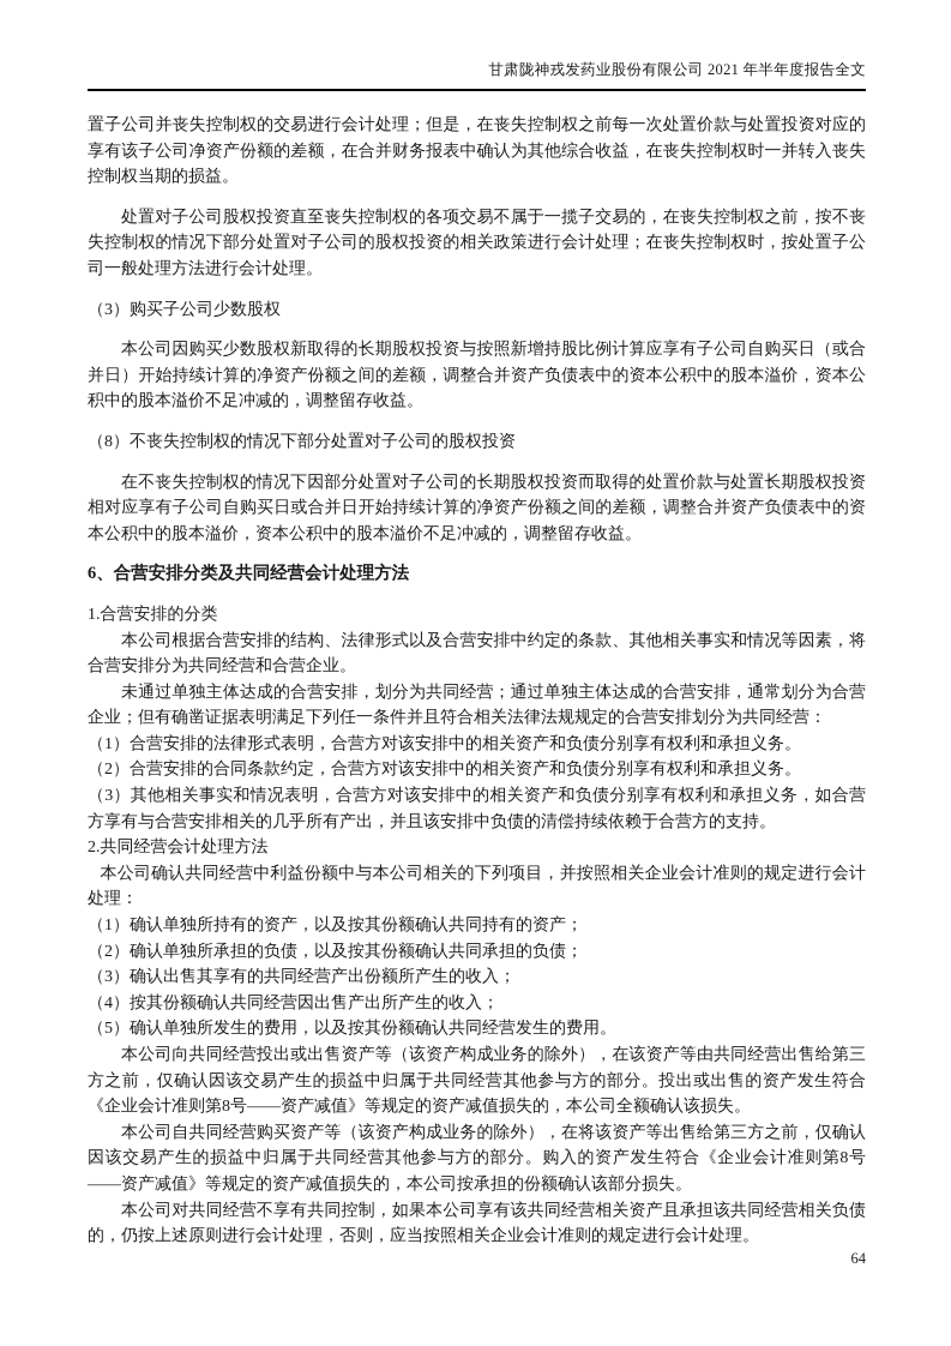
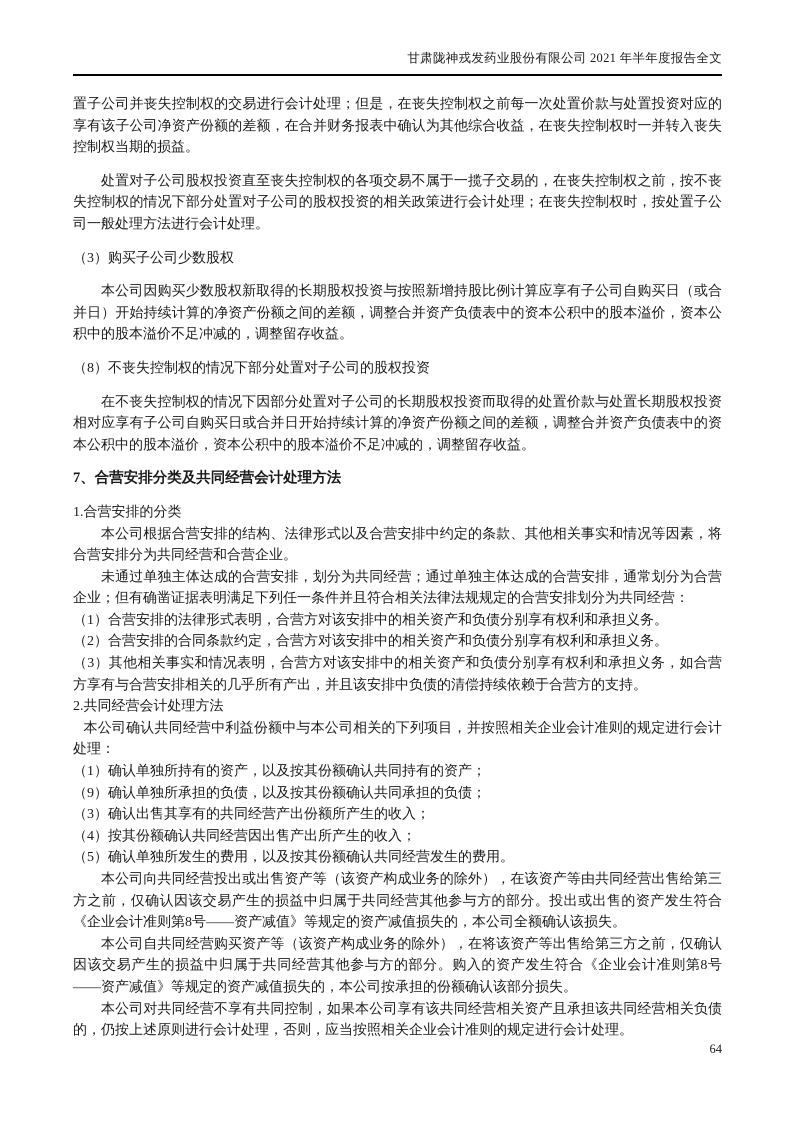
  甘肃陇神戎发药业股份有限公司 2021 年半年度报告全文
  置子公司并丧失控制权的交易进行会计处理；但是，在丧失控制权之前每一次处置价款与处置投资对应的享有该子公司净资产份额的差额，在合并财务报表中确认为其他综合收益，在丧失控制权时一并转入丧失控制权当期的损益。
  处置对子公司股权投资直至丧失控制权的各项交易不属于一揽子交易的，在丧失控制权之前，按不丧失控制权的情况下部分处置对子公司的股权投资的相关政策进行会计处理；在丧失控制权时，按处置子公司一般处理方法进行会计处理。
  （3）购买子公司少数股权
  本公司因购买少数股权新取得的长期股权投资与按照新增持股比例计算应享有子公司自购买日（或合并日）开始持续计算的净资产份额之间的差额，调整合并资产负债表中的资本公积中的股本溢价，资本公积中的股本溢价不足冲减的，调整留存收益。
  （8）不丧失控制权的情况下部分处置对子公司的股权投资
  在不丧失控制权的情况下因部分处置对子公司的长期股权投资而取得的处置价款与处置长期股权投资相对应享有子公司自购买日或合并日开始持续计算的净资产份额之间的差额，调整合并资产负债表中的资本公积中的股本溢价，资本公积中的股本溢价不足冲减的，调整留存收益。
- 6、合营安排分类及共同经营会计处理方法
+ 7、合营安排分类及共同经营会计处理方法
  1.合营安排的分类
  本公司根据合营安排的结构、法律形式以及合营安排中约定的条款、其他相关事实和情况等因素，将合营安排分为共同经营和合营企业。
  未通过单独主体达成的合营安排，划分为共同经营；通过单独主体达成的合营安排，通常划分为合营企业；但有确凿证据表明满足下列任一条件并且符合相关法律法规规定的合营安排划分为共同经营：
  （1）合营安排的法律形式表明，合营方对该安排中的相关资产和负债分别享有权利和承担义务。
  （2）合营安排的合同条款约定，合营方对该安排中的相关资产和负债分别享有权利和承担义务。
  （3）其他相关事实和情况表明，合营方对该安排中的相关资产和负债分别享有权利和承担义务，如合营方享有与合营安排相关的几乎所有产出，并且该安排中负债的清偿持续依赖于合营方的支持。
  2.共同经营会计处理方法
  本公司确认共同经营中利益份额中与本公司相关的下列项目，并按照相关企业会计准则的规定进行会计处理：
  （1）确认单独所持有的资产，以及按其份额确认共同持有的资产；
- （2）确认单独所承担的负债，以及按其份额确认共同承担的负债；
+ （9）确认单独所承担的负债，以及按其份额确认共同承担的负债；
  （3）确认出售其享有的共同经营产出份额所产生的收入；
  （4）按其份额确认共同经营因出售产出所产生的收入；
  （5）确认单独所发生的费用，以及按其份额确认共同经营发生的费用。
  本公司向共同经营投出或出售资产等（该资产构成业务的除外），在该资产等由共同经营出售给第三方之前，仅确认因该交易产生的损益中归属于共同经营其他参与方的部分。投出或出售的资产发生符合《企业会计准则第8号——资产减值》等规定的资产减值损失的，本公司全额确认该损失。
  本公司自共同经营购买资产等（该资产构成业务的除外），在将该资产等出售给第三方之前，仅确认因该交易产生的损益中归属于共同经营其他参与方的部分。购入的资产发生符合《企业会计准则第8号——资产减值》等规定的资产减值损失的，本公司按承担的份额确认该部分损失。
  本公司对共同经营不享有共同控制，如果本公司享有该共同经营相关资产且承担该共同经营相关负债的，仍按上述原则进行会计处理，否则，应当按照相关企业会计准则的规定进行会计处理。
  64
